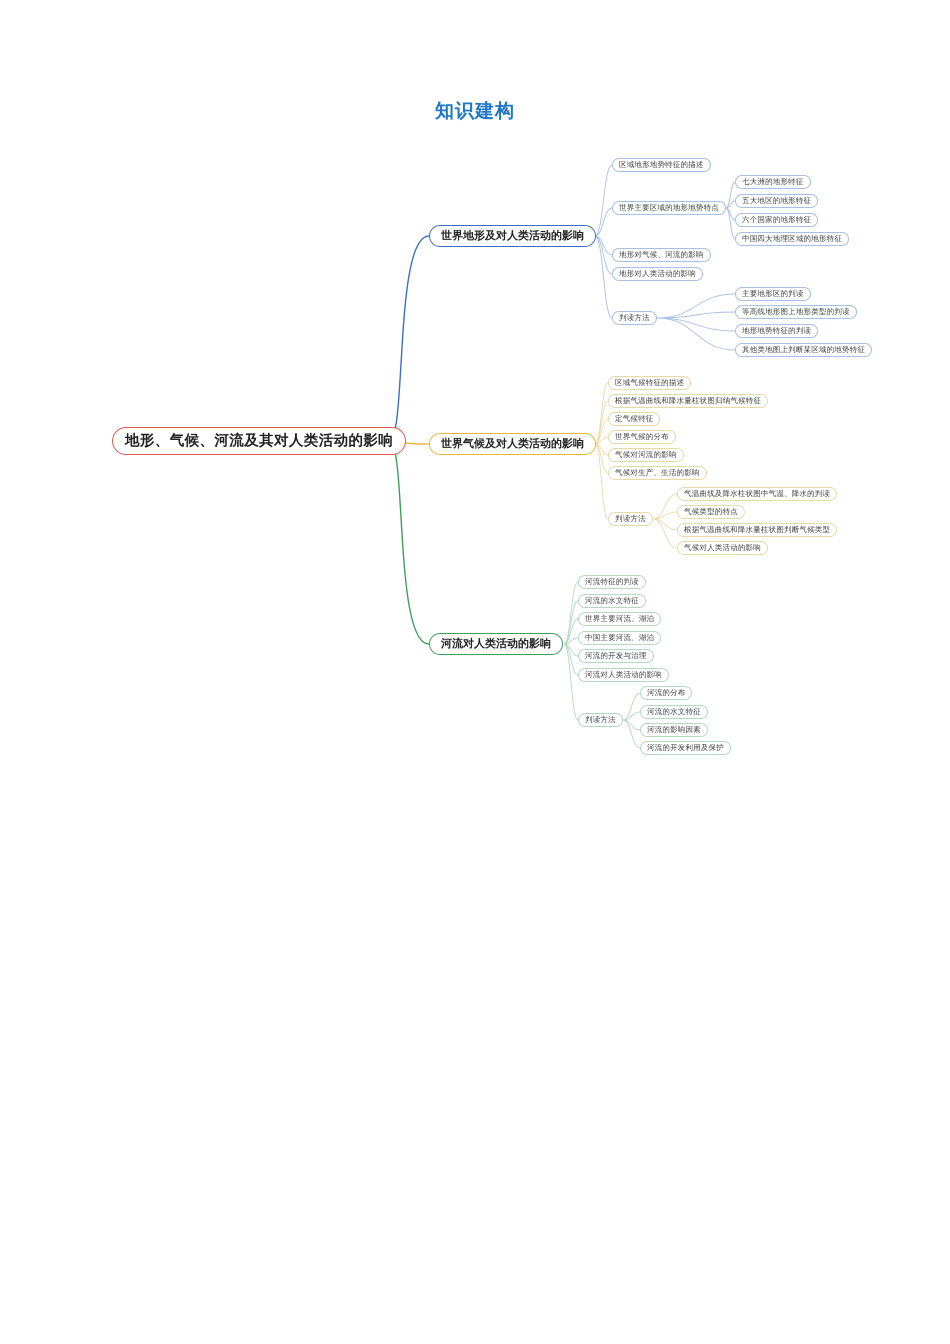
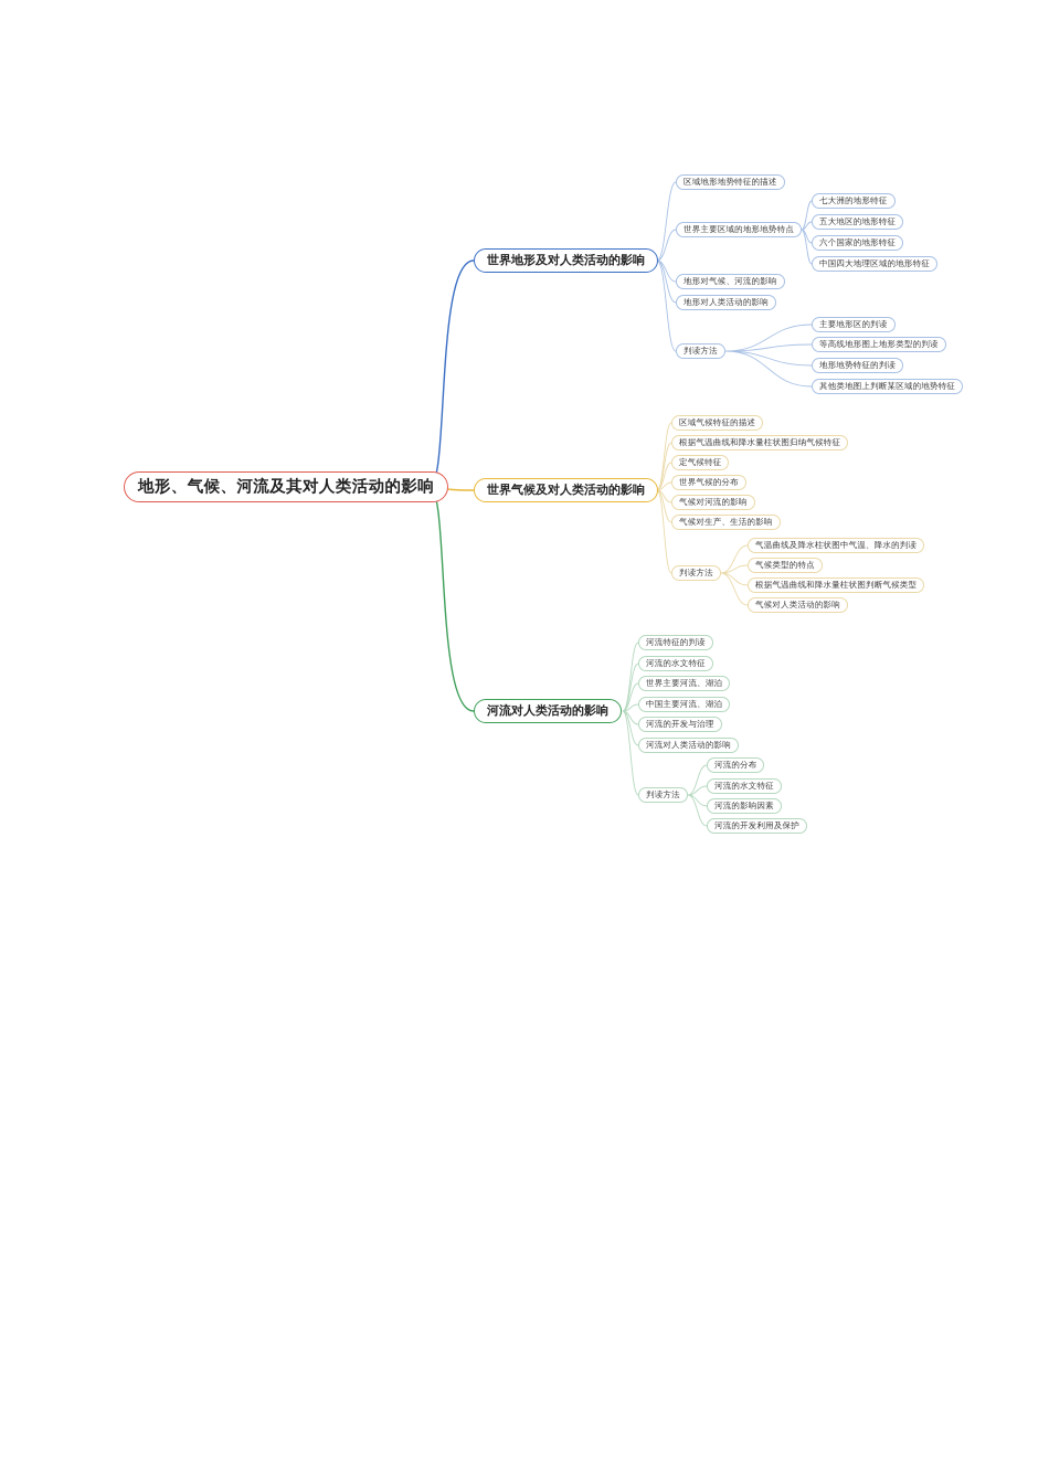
- 知识建构
  地形、气候、河流及其对人类活动的影响
  世界地形及对人类活动的影响
  区域地形地势特征的描述
  世界主要区域的地形地势特点
  七大洲的地形特征
  五大地区的地形特征
  六个国家的地形特征
  中国四大地理区域的地形特征
  地形对气候、河流的影响
  地形对人类活动的影响
  判读方法
  主要地形区的判读
  等高线地形图上地形类型的判读
  地形地势特征的判读
  其他类地图上判断某区域的地势特征
  世界气候及对人类活动的影响
  区域气候特征的描述
  根据气温曲线和降水量柱状图归纳气候特征
  定气候特征
  世界气候的分布
  气候对河流的影响
  气候对生产、生活的影响
  判读方法
  气温曲线及降水柱状图中气温、降水的判读
  气候类型的特点
  根据气温曲线和降水量柱状图判断气候类型
  气候对人类活动的影响
  河流对人类活动的影响
  河流特征的判读
  河流的水文特征
  世界主要河流、湖泊
  中国主要河流、湖泊
  河流的开发与治理
  河流对人类活动的影响
  判读方法
  河流的分布
  河流的水文特征
  河流的影响因素
  河流的开发利用及保护
